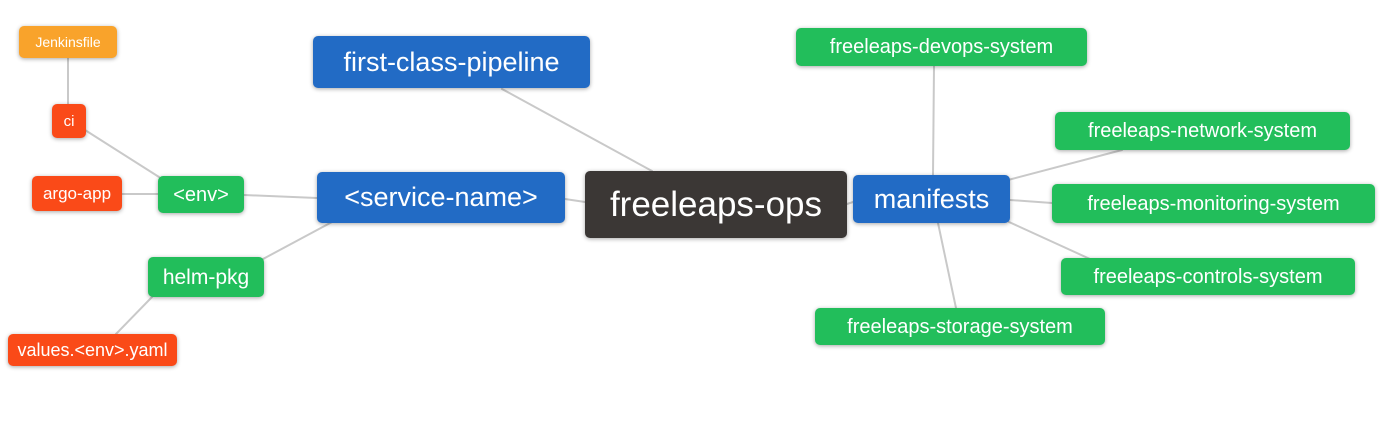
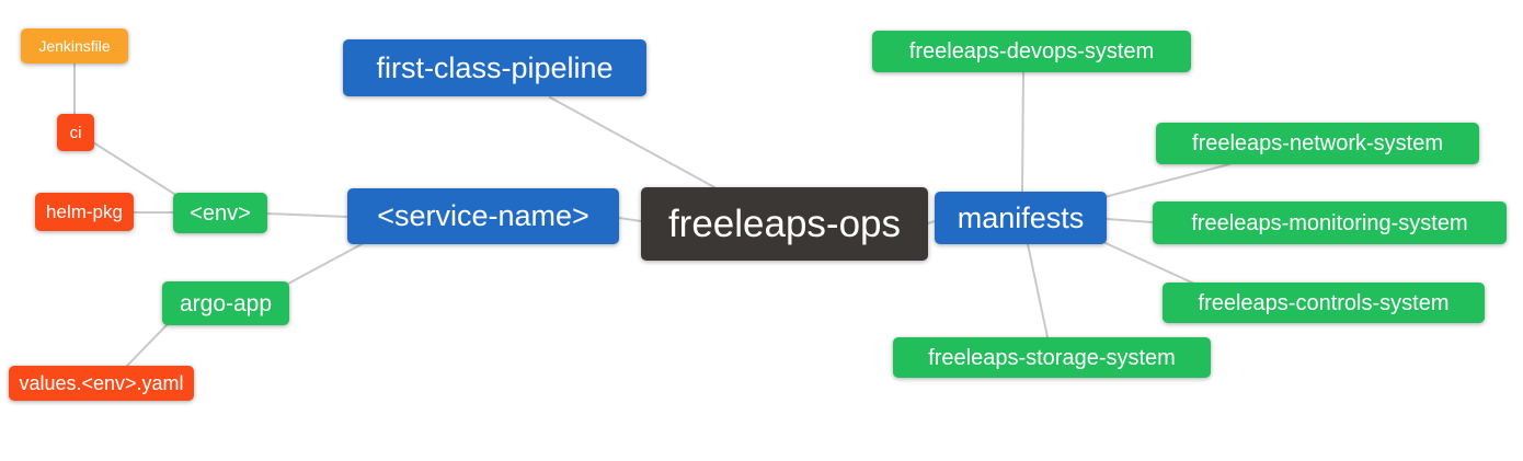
  Jenkinsfile
  ci
- argo-app
+ helm-pkg
  <env>
- helm-pkg
+ argo-app
  values.<env>.yaml
  first-class-pipeline
  <service-name>
  freeleaps-ops
  manifests
  freeleaps-devops-system
  freeleaps-network-system
  freeleaps-monitoring-system
  freeleaps-controls-system
  freeleaps-storage-system
